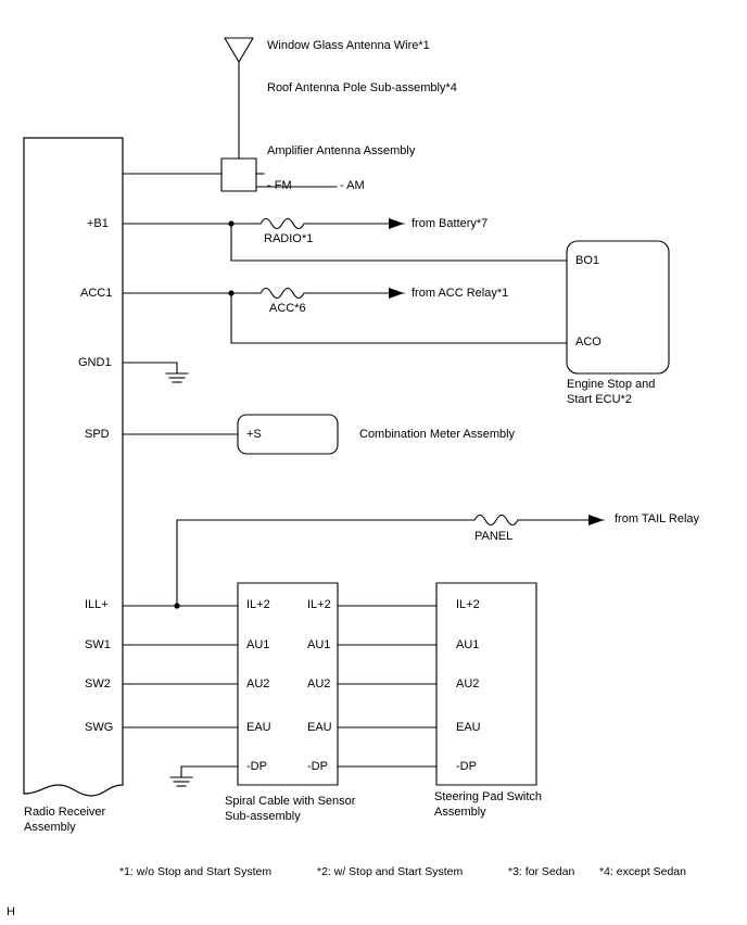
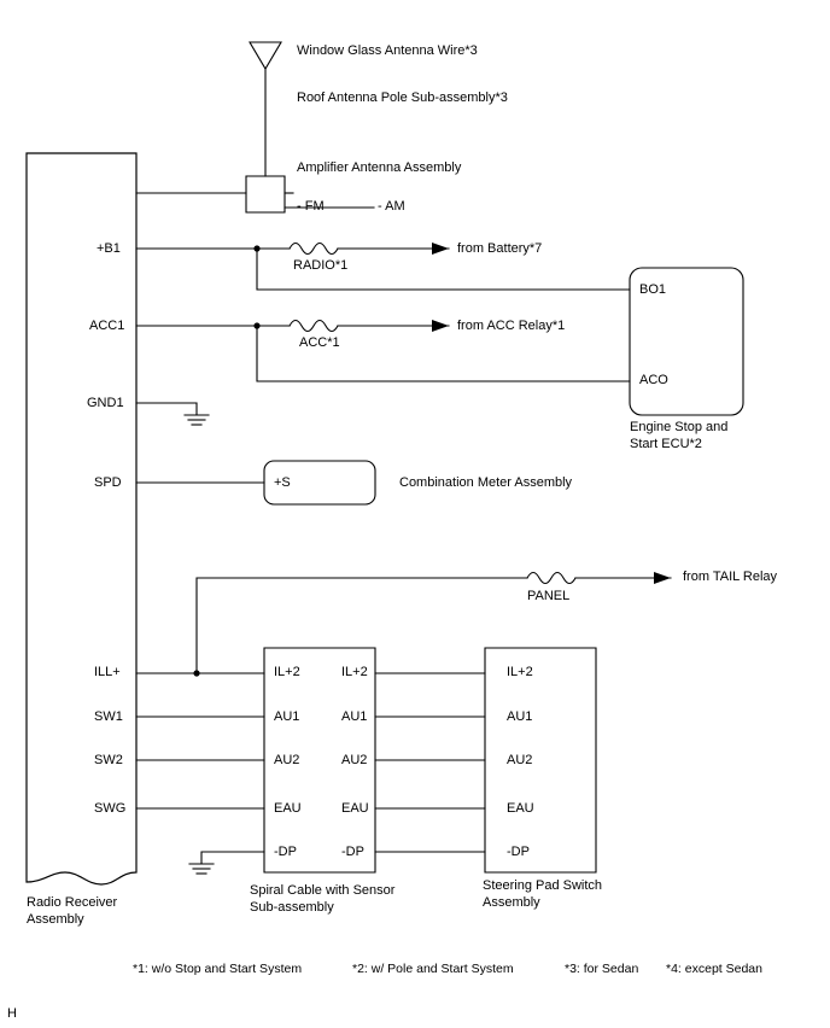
- Window Glass Antenna Wire*1
+ Window Glass Antenna Wire*3
- Roof Antenna Pole Sub-assembly*4
+ Roof Antenna Pole Sub-assembly*3
  Amplifier Antenna Assembly
  - FM
  - AM
  +B1
  ACC1
  GND1
  SPD
  ILL+
  SW1
  SW2
  SWG
  Radio Receiver
  Assembly
  RADIO*1
  from Battery*7
- ACC*6
+ ACC*1
  from ACC Relay*1
  PANEL
  from TAIL Relay
  BO1
  ACO
  Engine Stop and
  Start ECU*2
  +S
  Combination Meter Assembly
  IL+2
  AU1
  AU2
  EAU
  -DP
  IL+2
  AU1
  AU2
  EAU
  -DP
  Spiral Cable with Sensor
  Sub-assembly
  IL+2
  AU1
  AU2
  EAU
  -DP
  Steering Pad Switch
  Assembly
  *1: w/o Stop and Start System
- *2: w/ Stop and Start System
+ *2: w/ Pole and Start System
  *3: for Sedan
  *4: except Sedan
  H
